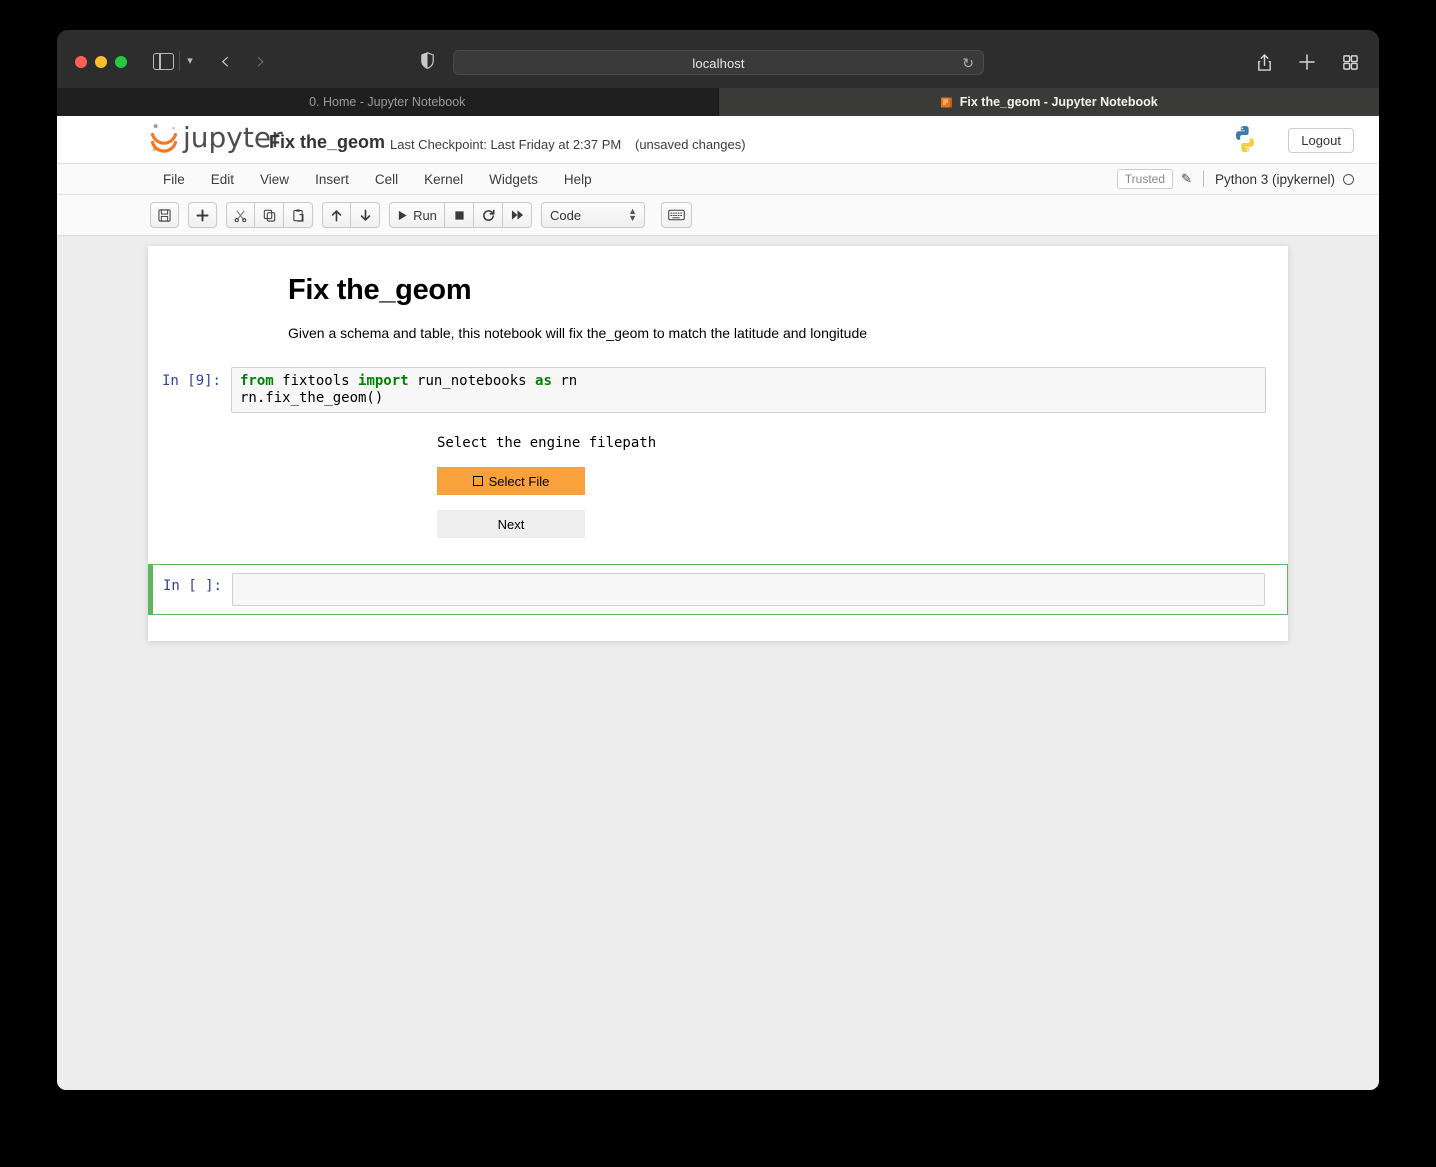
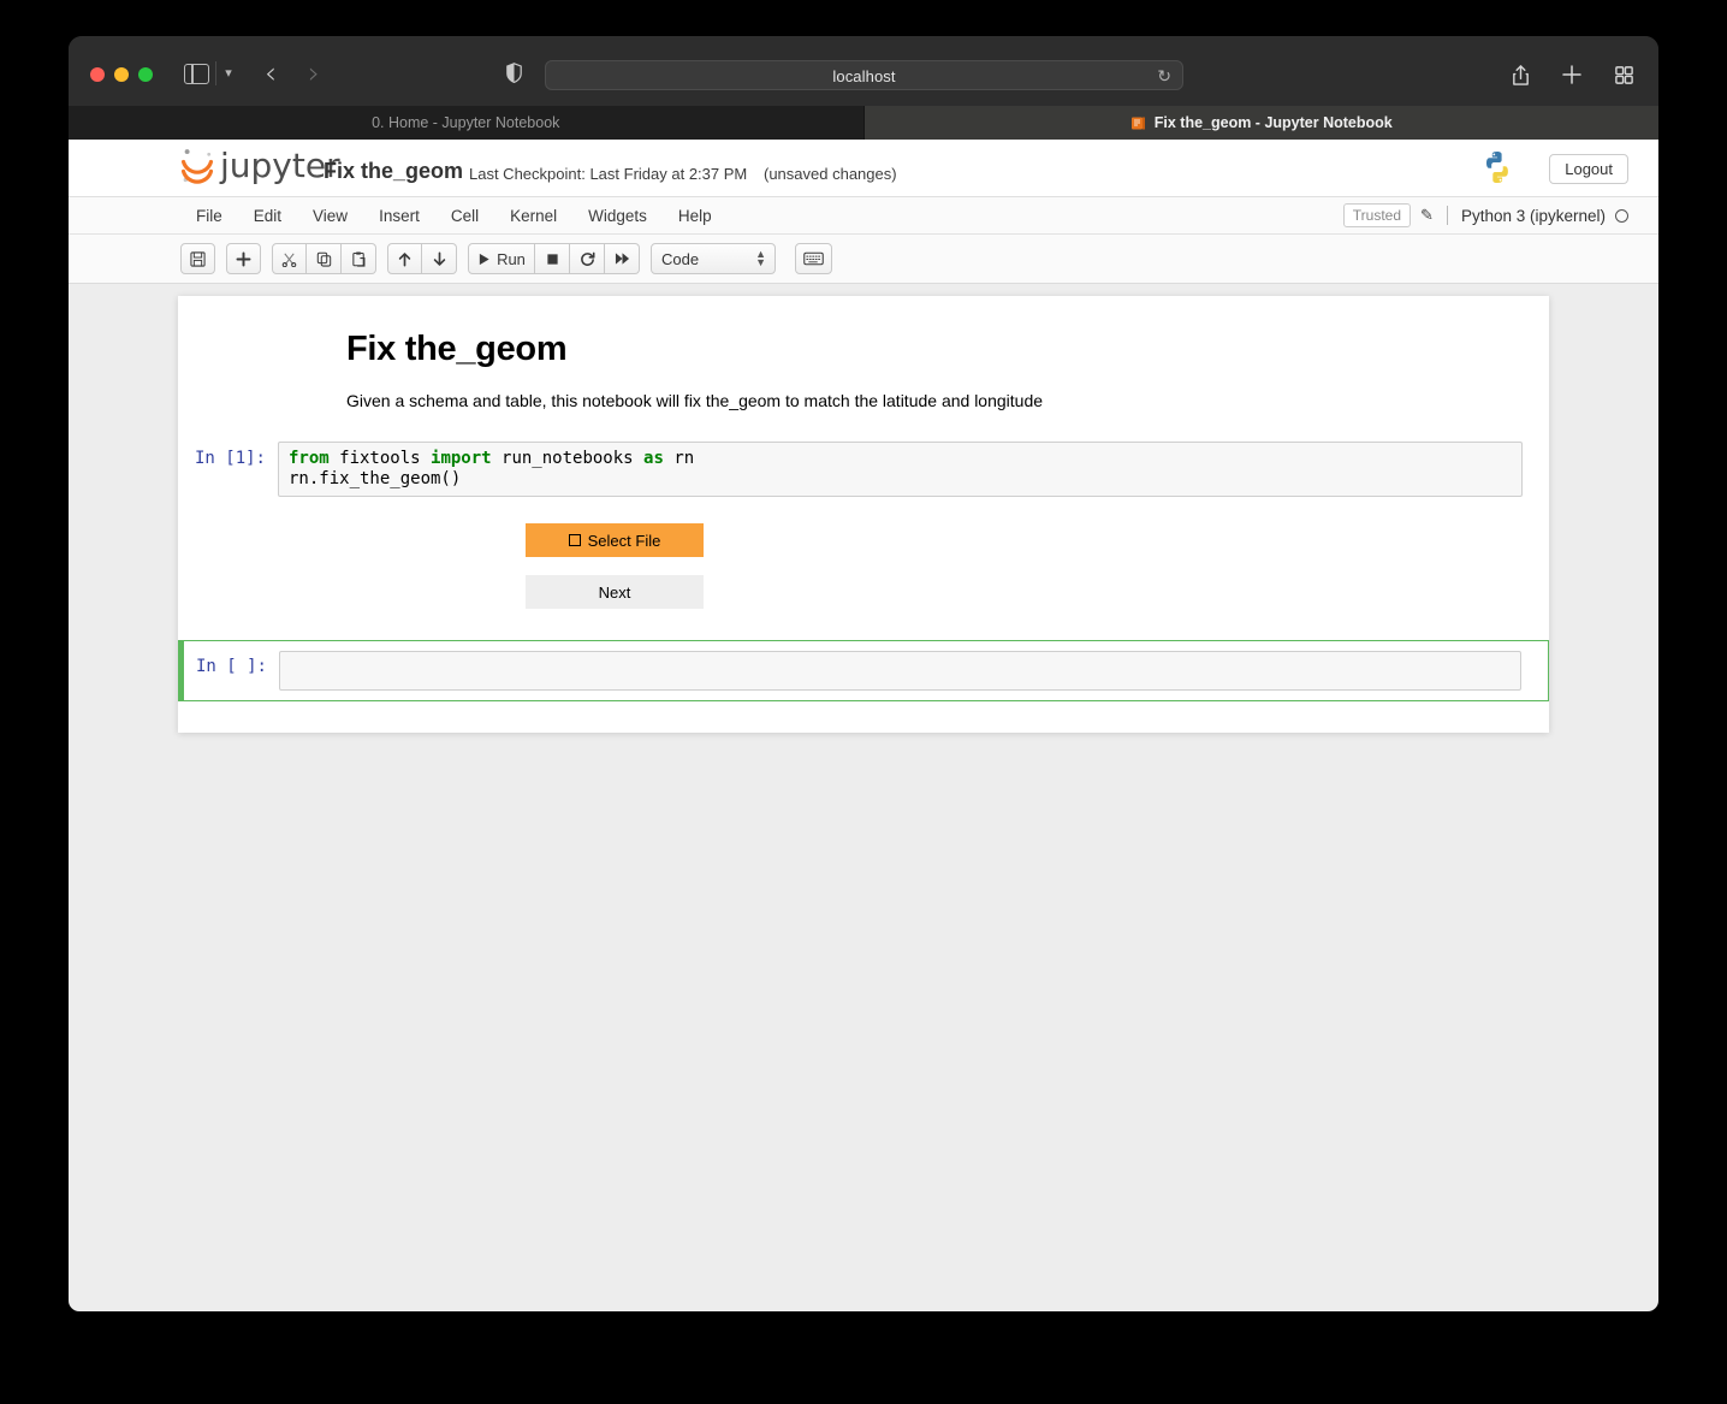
  ▾
  ‹
  ›
  localhost
  ↻
  0. Home - Jupyter Notebook
  Fix the_geom - Jupyter Notebook
  jupyter
  Fix the_geom
  Last Checkpoint: Last Friday at 2:37 PM
  (unsaved changes)
  Logout
  File
  Edit
  View
  Insert
  Cell
  Kernel
  Widgets
  Help
  Trusted
  ✎
  Python 3 (ipykernel)
  Run
  Code
  ▲
  ▼
  Fix the_geom
  Given a schema and table, this notebook will fix the_geom to match the latitude and longitude
- In [9]:
+ In [1]:
  from fixtools import run_notebooks as rn rn.fix_the_geom()
- Select the engine filepath
  Select File
  Next
  In [ ]:
